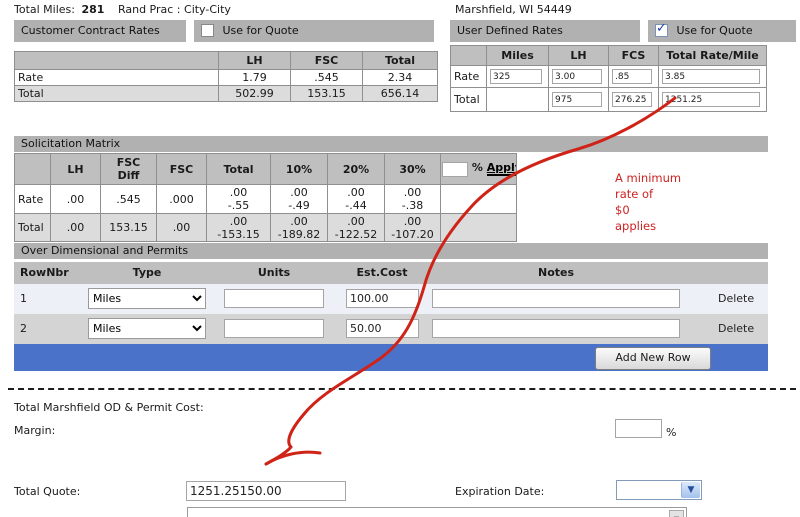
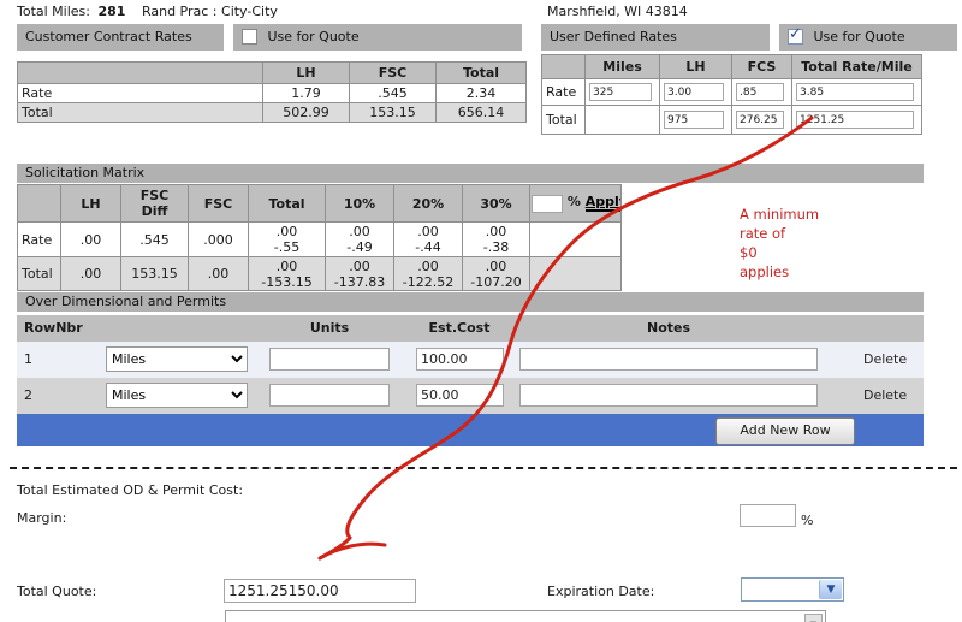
  Total Miles: 281 Rand Prac : City-City
- Marshfield, WI 54449
+ Marshfield, WI 43814
  Customer Contract Rates
  Use for Quote
  User Defined Rates
  ✓
  Use for Quote
  	LH	FSC	Total
  Rate	1.79	.545	2.34
  Total	502.99	153.15	656.14
  	Miles	LH	FCS	Total Rate/Mile
  Rate	325	3.00	.85	3.85
  Total		975	276.25	151.25
  Solicitation Matrix
  	LH	FSC Diff	FSC	Total	10%	20%	30%	% Appl
  Rate	.00	.545	.000	.00-.55	.00-.49	.00-.44	.00-.38
- Total	.00	153.15	.00	.00-153.15	.00-189.82	.00-122.52	.00-107.20
+ Total	.00	153.15	.00	.00-153.15	.00-137.83	.00-122.52	.00-107.20
  A minimum
  rate of
  $0
  applies
  Over Dimensional and Permits
  RowNbr
- Type
  Units
  Est.Cost
  Notes
  1
  Miles
  100.00
  Delete
  2
  Miles
  50.00
  Delete
  Add New Row
- Total Marshfield OD & Permit Cost:
+ Total Estimated OD & Permit Cost:
  Margin:
  %
  Total Quote:
  1251.25150.00
  Expiration Date:
  ▼
